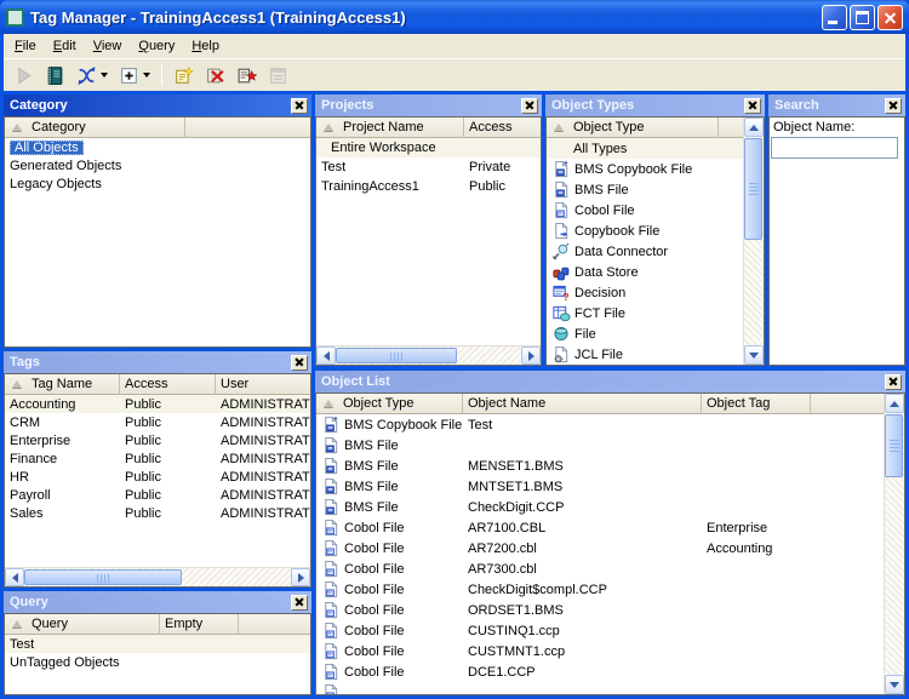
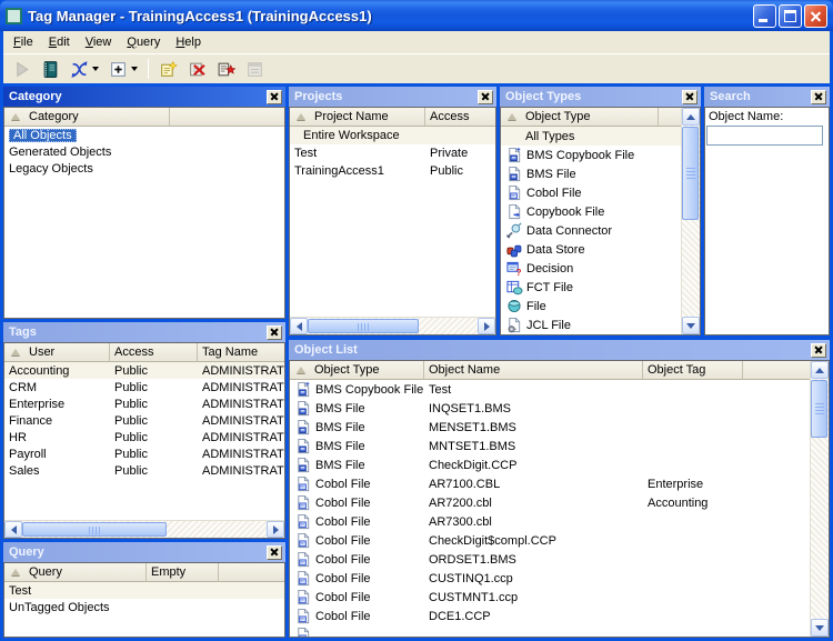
  Tag Manager - TrainingAccess1 (TrainingAccess1)
  File
  Edit
  View
  Query
  Help
  Category
  Category
  All Objects
  Generated Objects
  Legacy Objects
  Tags
- Tag Name
+ User
  Access
- User
+ Tag Name
  Accounting
  Public
  ADMINISTRAT
  CRM
  Public
  ADMINISTRAT
  Enterprise
  Public
  ADMINISTRAT
  Finance
  Public
  ADMINISTRAT
  HR
  Public
  ADMINISTRAT
  Payroll
  Public
  ADMINISTRAT
  Sales
  Public
  ADMINISTRAT
  Query
  Query
  Empty
  Test
  UnTagged Objects
  Projects
  Project Name
  Access
  Entire Workspace
  Test
  Private
  TrainingAccess1
  Public
  Object Types
  Object Type
  All Types
  BMS Copybook File
  BMS File
  Cobol File
  Copybook File
  Data Connector
  Data Store
  ?
  Decision
  FCT File
  File
  JCL File
  Search
  Object Name:
  Object List
  Object Type
  Object Name
  Object Tag
  BMS Copybook File
  Test
  BMS File
+ INQSET1.BMS
  BMS File
  MENSET1.BMS
  BMS File
  MNTSET1.BMS
  BMS File
  CheckDigit.CCP
  Cobol File
  AR7100.CBL
  Enterprise
  Cobol File
  AR7200.cbl
  Accounting
  Cobol File
  AR7300.cbl
  Cobol File
  CheckDigit$compl.CCP
  Cobol File
  ORDSET1.BMS
  Cobol File
  CUSTINQ1.ccp
  Cobol File
  CUSTMNT1.ccp
  Cobol File
  DCE1.CCP
